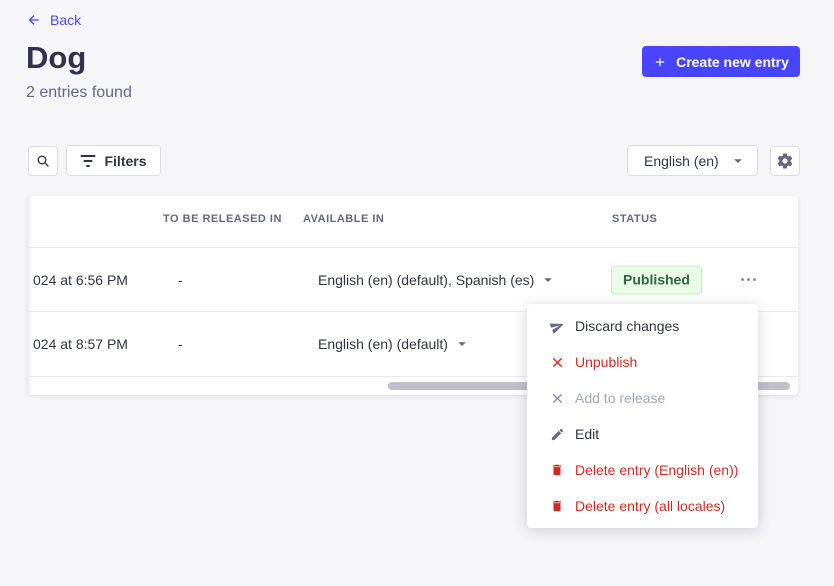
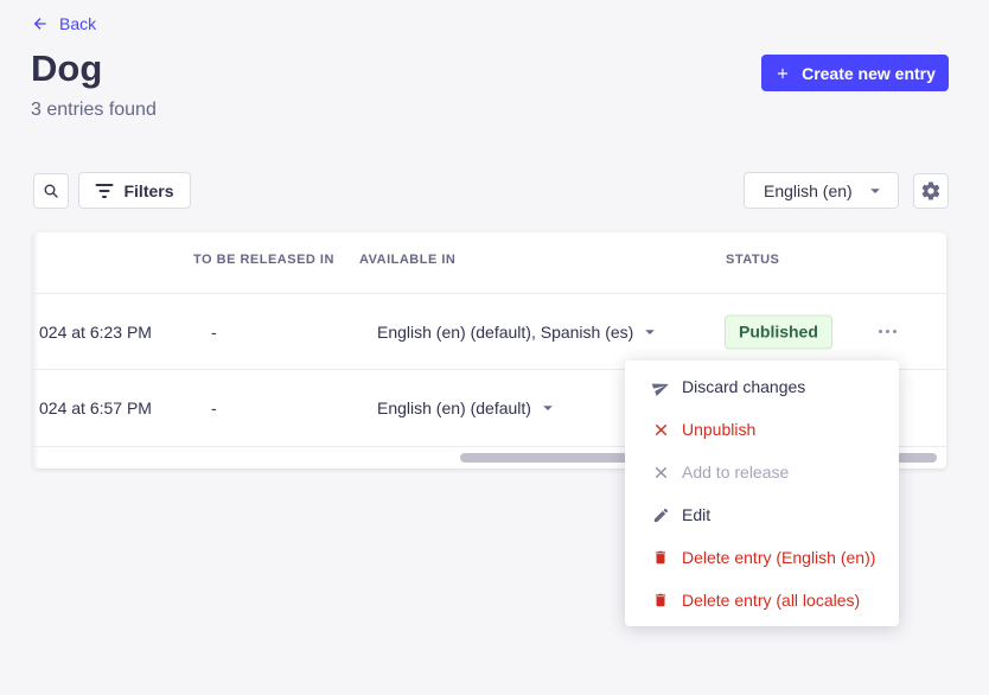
  Back
  Dog
- 2 entries found
+ 3 entries found
  Create new entry
  Filters
  English (en)
  TO BE RELEASED IN
  AVAILABLE IN
  STATUS
- 024 at 6:56 PM
+ 024 at 6:23 PM
  -
  English (en) (default), Spanish (es)
  Published
- 024 at 8:57 PM
+ 024 at 6:57 PM
  -
  English (en) (default)
  Discard changes
  Unpublish
  Add to release
  Edit
  Delete entry (English (en))
  Delete entry (all locales)
